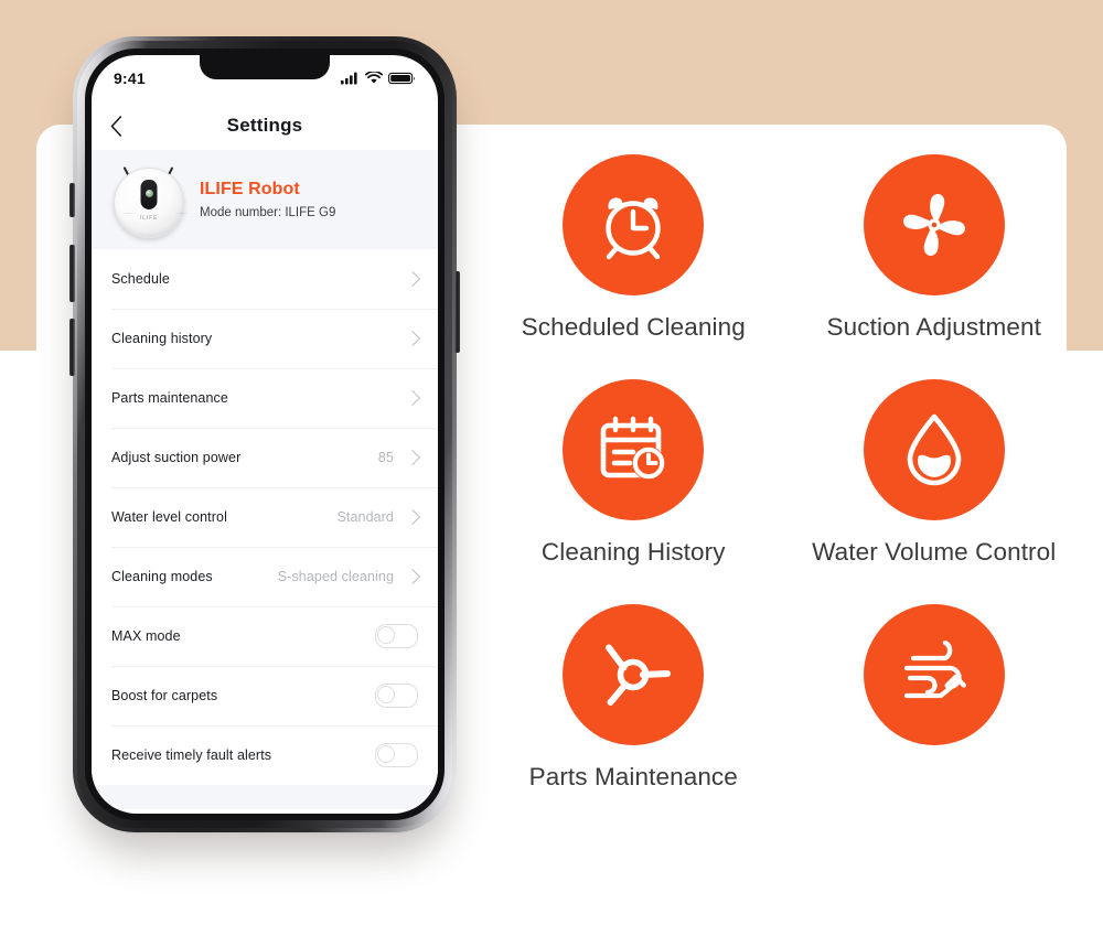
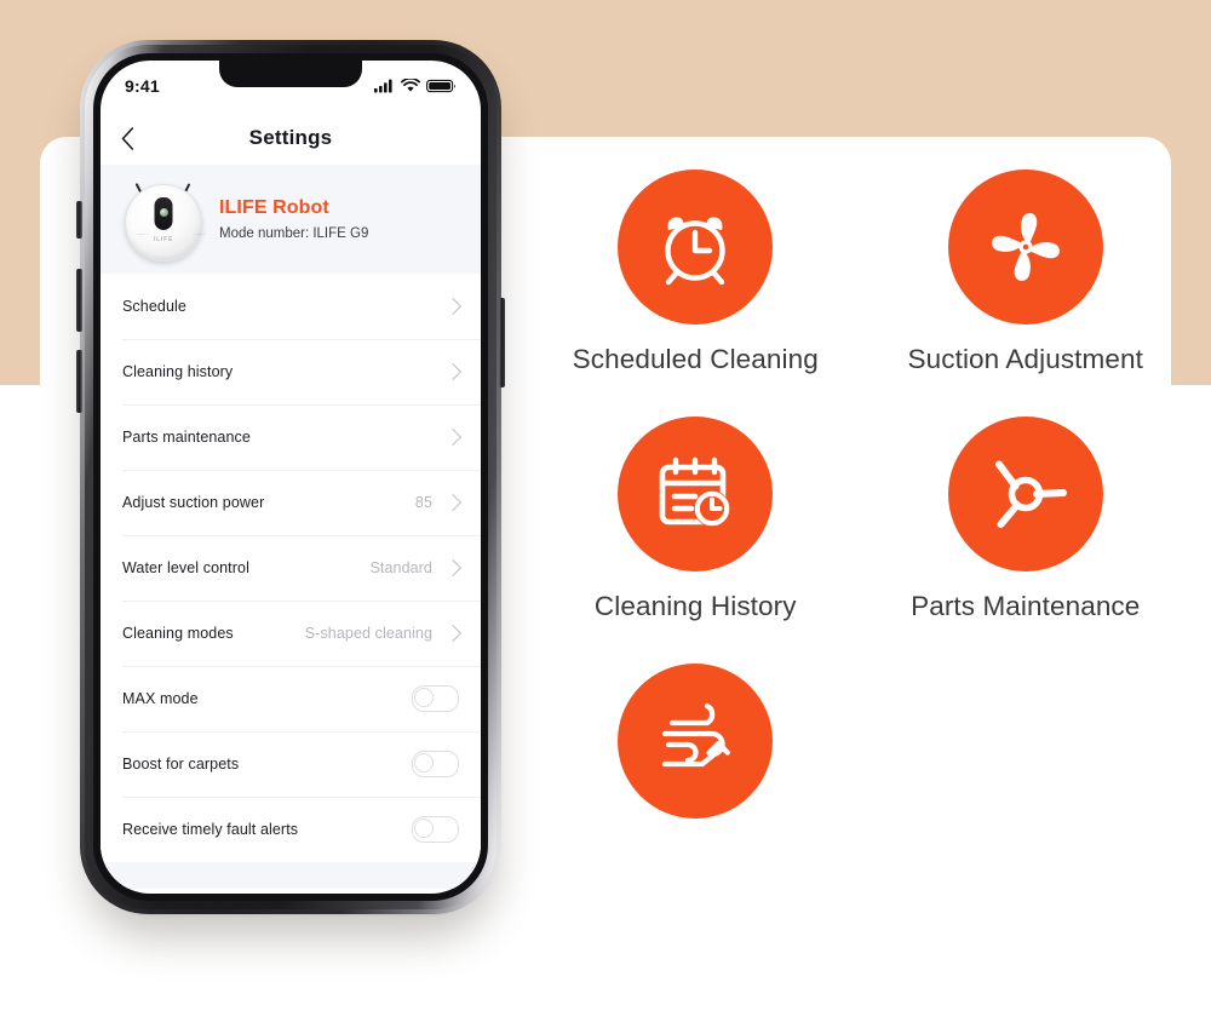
  9:41
  Settings
  ILIFE Robot
  Mode number: ILIFE G9
  Schedule
  Cleaning history
  Parts maintenance
  Adjust suction power
  85
  Water level control
  Standard
  Cleaning modes
  S-shaped cleaning
  MAX mode
  Boost for carpets
  Receive timely fault alerts
  Scheduled Cleaning
  Suction Adjustment
  Cleaning History
- Water Volume Control
  Parts Maintenance
